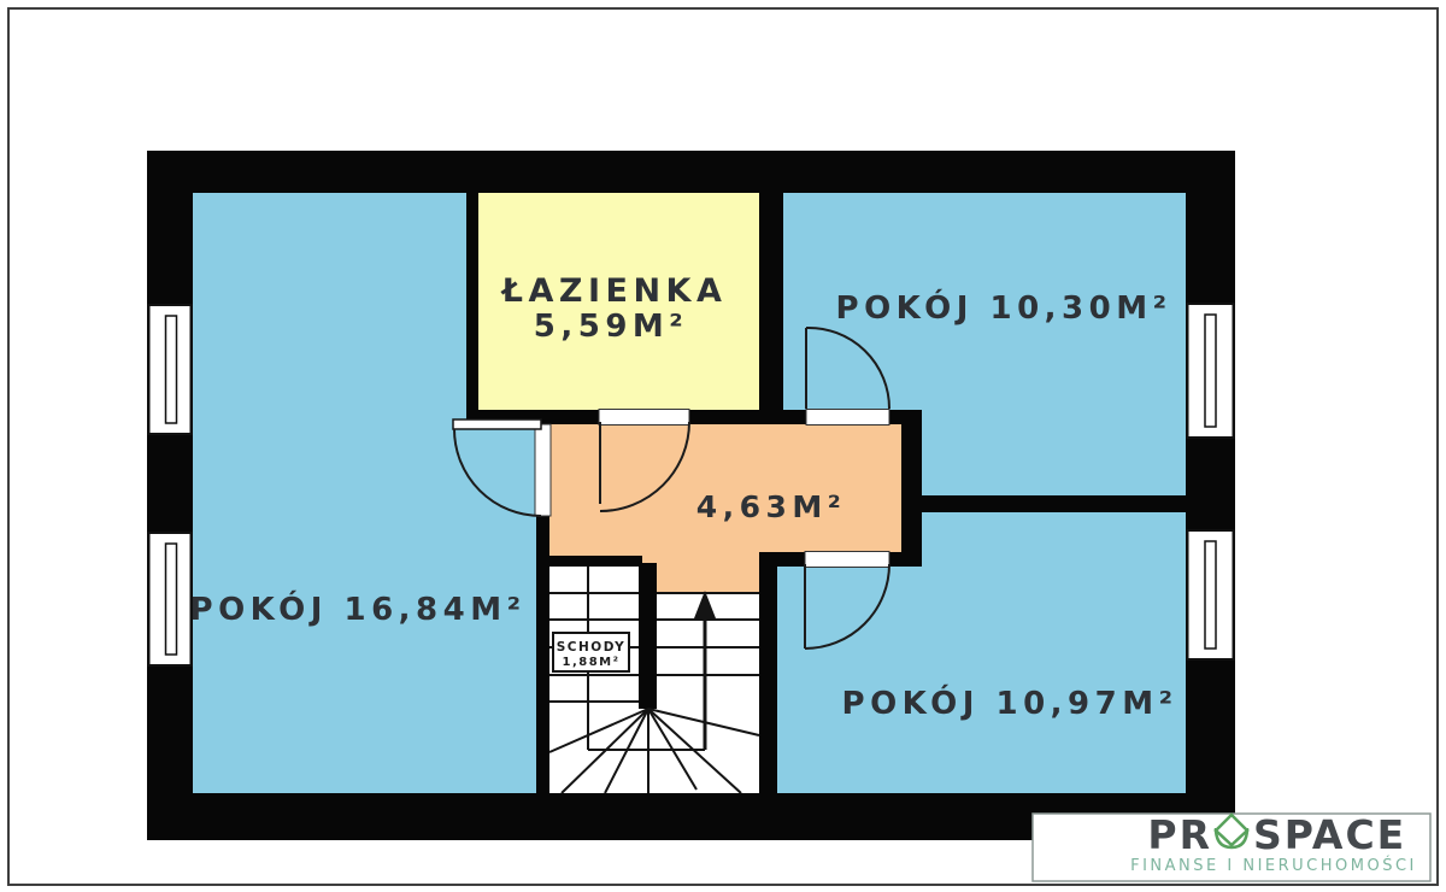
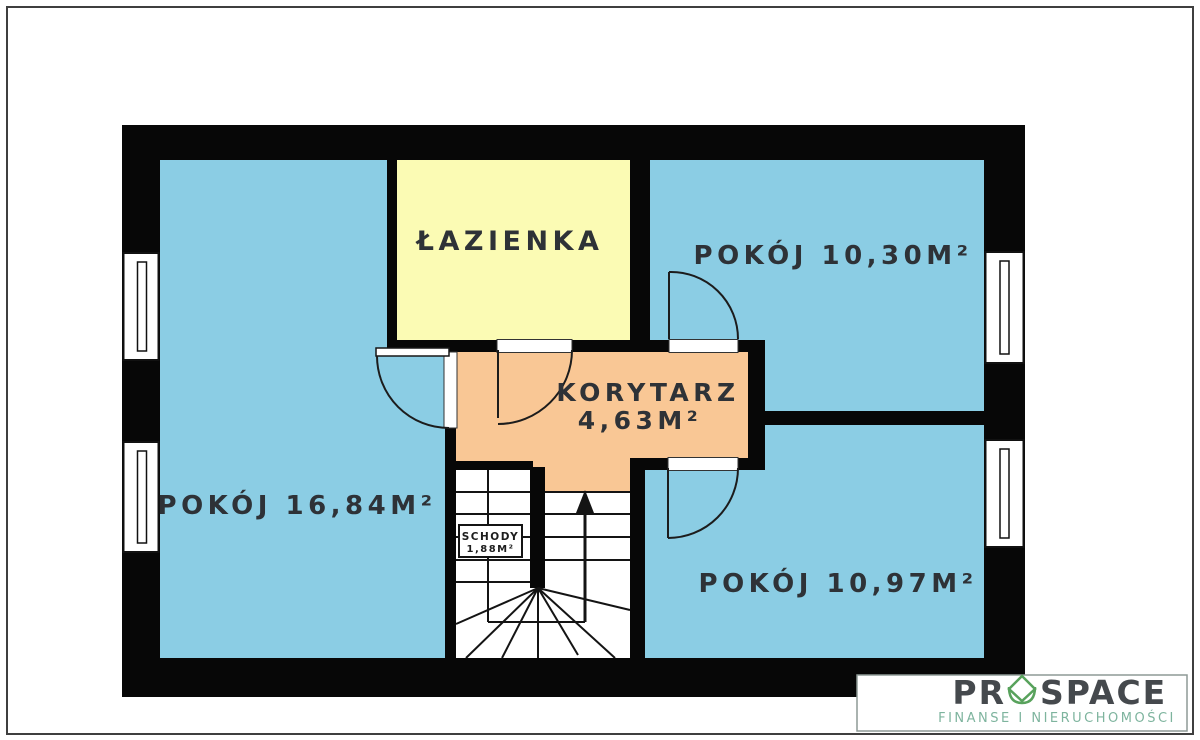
  SCHODY
  1,88M²
  ŁAZIENKA
- 5,59M²
  POKÓJ 10,30M²
+ KORYTARZ
  4,63M²
  POKÓJ 16,84M²
  POKÓJ 10,97M²
  PR
  SPACE
  FINANSE I NIERUCHOMOŚCI
